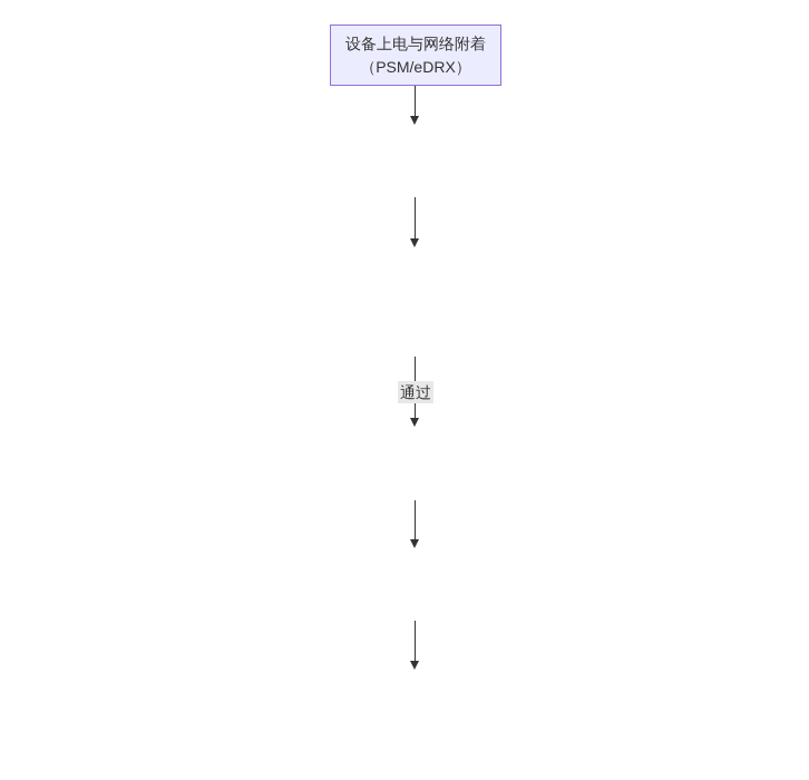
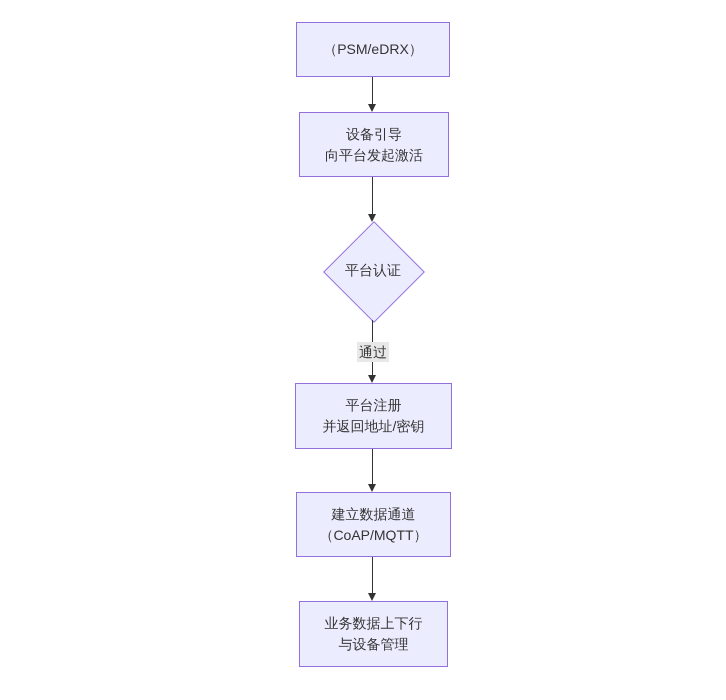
- 设备上电与网络附着
  （PSM/eDRX）
+ 设备引导
+ 向平台发起激活
+ 平台认证
  通过
+ 平台注册
+ 并返回地址/密钥
+ 建立数据通道
+ （CoAP/MQTT）
+ 业务数据上下行
+ 与设备管理
